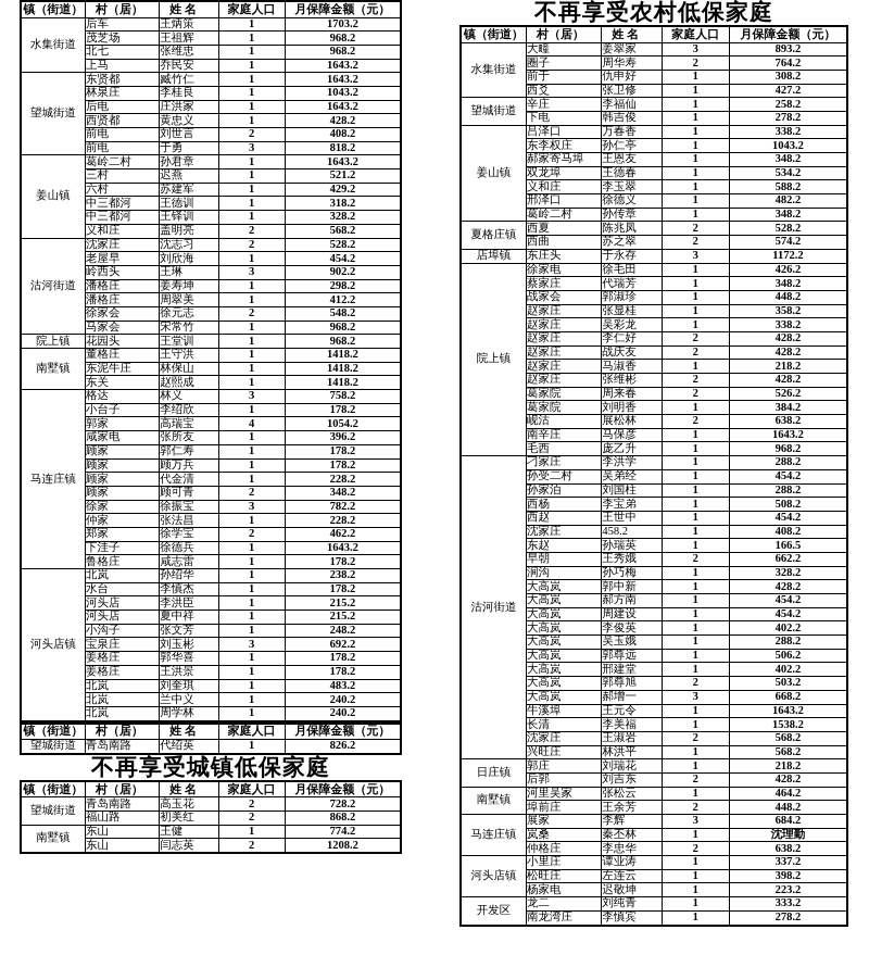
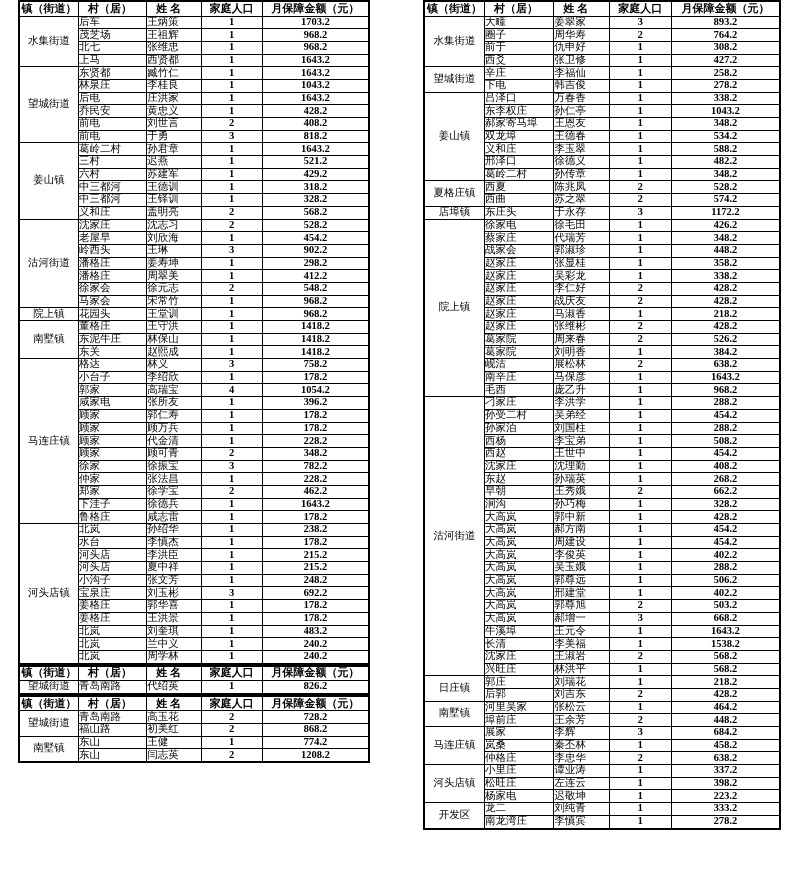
  镇（街道）	村（居）	姓 名	家庭人口	月保障金额（元）
  水集街道	后车	王炳策	1	1703.2
  茂芝场	王祖辉	1	968.2
  北七	张维忠	1	968.2
- 上马	乔民安	1	1643.2
+ 上马	西贤都	1	1643.2
  望城街道	东贤都	臧竹仁	1	1643.2
  林泉庄	李桂良	1	1043.2
  后电	庄洪家	1	1643.2
- 西贤都	黄忠义	1	428.2
+ 乔民安	黄忠义	1	428.2
  前电	刘世言	2	408.2
  前电	于勇	3	818.2
  姜山镇	葛岭二村	孙君章	1	1643.2
  三村	迟燕	1	521.2
  六村	苏建军	1	429.2
  中三都河	王德训	1	318.2
  中三都河	王铎训	1	328.2
  义和庄	盖明亮	2	568.2
  沽河街道	沈家庄	沈志习	2	528.2
  老屋早	刘欣海	1	454.2
  岭西头	王琳	3	902.2
  潘格庄	姜寿坤	1	298.2
  潘格庄	周翠美	1	412.2
  徐家会	徐元志	2	548.2
  马家会	宋常竹	1	968.2
  院上镇	花园头	王堂训	1	968.2
  南墅镇	董格庄	王守洪	1	1418.2
  东泥牛庄	林保山	1	1418.2
  东关	赵熙成	1	1418.2
  马连庄镇	格达	林义	3	758.2
  小台子	李绍欣	1	178.2
  郭家	高瑞宝	4	1054.2
  咸家电	张所友	1	396.2
  顾家	郭仁寿	1	178.2
  顾家	顾万兵	1	178.2
  顾家	代金清	1	228.2
  顾家	顾可青	2	348.2
  徐家	徐振宝	3	782.2
  仲家	张法昌	1	228.2
  郑家	徐学宝	2	462.2
  下洼子	徐德兵	1	1643.2
  鲁格庄	咸志雷	1	178.2
  河头店镇	北岚	孙绍华	1	238.2
  水台	李慎杰	1	178.2
  河头店	李洪臣	1	215.2
  河头店	夏中祥	1	215.2
  小沟子	张文芳	1	248.2
  宝泉庄	刘玉彬	3	692.2
  姜格庄	郭华喜	1	178.2
  姜格庄	王洪景	1	178.2
  北岚	刘奎琪	1	483.2
  北岚	兰中义	1	240.2
  北岚	周学林	1	240.2
  镇（街道）	村（居）	姓 名	家庭人口	月保障金额（元）
  望城街道	青岛南路	代绍英	1	826.2
- 不再享受城镇低保家庭
  镇（街道）	村（居）	姓 名	家庭人口	月保障金额（元）
  望城街道	青岛南路	高玉花	2	728.2
  福山路	初美红	2	868.2
  南墅镇	东山	王健	1	774.2
  东山	闫志英	2	1208.2
- 不再享受农村低保家庭
  镇（街道）	村（居）	姓 名	家庭人口	月保障金额（元）
  水集街道	大疃	姜翠家	3	893.2
  圈子	周华寿	2	764.2
  前于	仇申好	1	308.2
  西爻	张卫修	1	427.2
  望城街道	辛庄	李福仙	1	258.2
  下电	韩吉俊	1	278.2
  姜山镇	吕泽口	万春香	1	338.2
  东李权庄	孙仁亭	1	1043.2
  郝家寄马埠	王恩友	1	348.2
  双龙埠	王德春	1	534.2
  义和庄	李玉翠	1	588.2
  邢泽口	徐德义	1	482.2
  葛岭二村	孙传章	1	348.2
  夏格庄镇	西夏	陈兆凤	2	528.2
  西曲	苏之翠	2	574.2
  店埠镇	东庄头	于永存	3	1172.2
  院上镇	徐家电	徐毛田	1	426.2
  蔡家庄	代瑞芳	1	348.2
  战家会	郭淑珍	1	448.2
  赵家庄	张显桂	1	358.2
  赵家庄	吴彩龙	1	338.2
  赵家庄	李仁好	2	428.2
  赵家庄	战庆友	2	428.2
  赵家庄	马淑香	1	218.2
  赵家庄	张维彬	2	428.2
  葛家院	周来春	2	526.2
  葛家院	刘明香	1	384.2
  岘沽	展松林	2	638.2
  南辛庄	马保彦	1	1643.2
  毛西	庞乙升	1	968.2
  沽河街道	刁家庄	李洪学	1	288.2
  孙受二村	吴弟经	1	454.2
  孙家泊	刘国柱	1	288.2
  西杨	李宝弟	1	508.2
  西赵	王世中	1	454.2
- 沈家庄	458.2	1	408.2
+ 沈家庄	沈理勤	1	408.2
- 东赵	孙瑞英	1	166.5
+ 东赵	孙瑞英	1	268.2
  早朝	王秀娥	2	662.2
  涧沟	孙巧梅	1	328.2
  大高岚	郭中新	1	428.2
  大高岚	郝方南	1	454.2
  大高岚	周建设	1	454.2
  大高岚	李俊英	1	402.2
  大高岚	吴玉娥	1	288.2
  大高岚	郭尊远	1	506.2
  大高岚	邢建堂	1	402.2
  大高岚	郭尊旭	2	503.2
  大高岚	郝增一	3	668.2
  牛溪埠	王元令	1	1643.2
  长清	李美福	1	1538.2
  沈家庄	王淑岩	2	568.2
  兴旺庄	林洪平	1	568.2
  日庄镇	郭庄	刘瑞花	1	218.2
  后郭	刘吉东	2	428.2
  南墅镇	河里吴家	张松云	1	464.2
  埠前庄	王余芳	2	448.2
  马连庄镇	展家	李辉	3	684.2
- 岚桑	秦丕林	1	沈理勤
+ 岚桑	秦丕林	1	458.2
  仲格庄	李忠华	2	638.2
  河头店镇	小里庄	谭业涛	1	337.2
  松旺庄	左连云	1	398.2
  杨家电	迟敬坤	1	223.2
  开发区	龙二	刘纯青	1	333.2
  南龙湾庄	李慎宾	1	278.2
